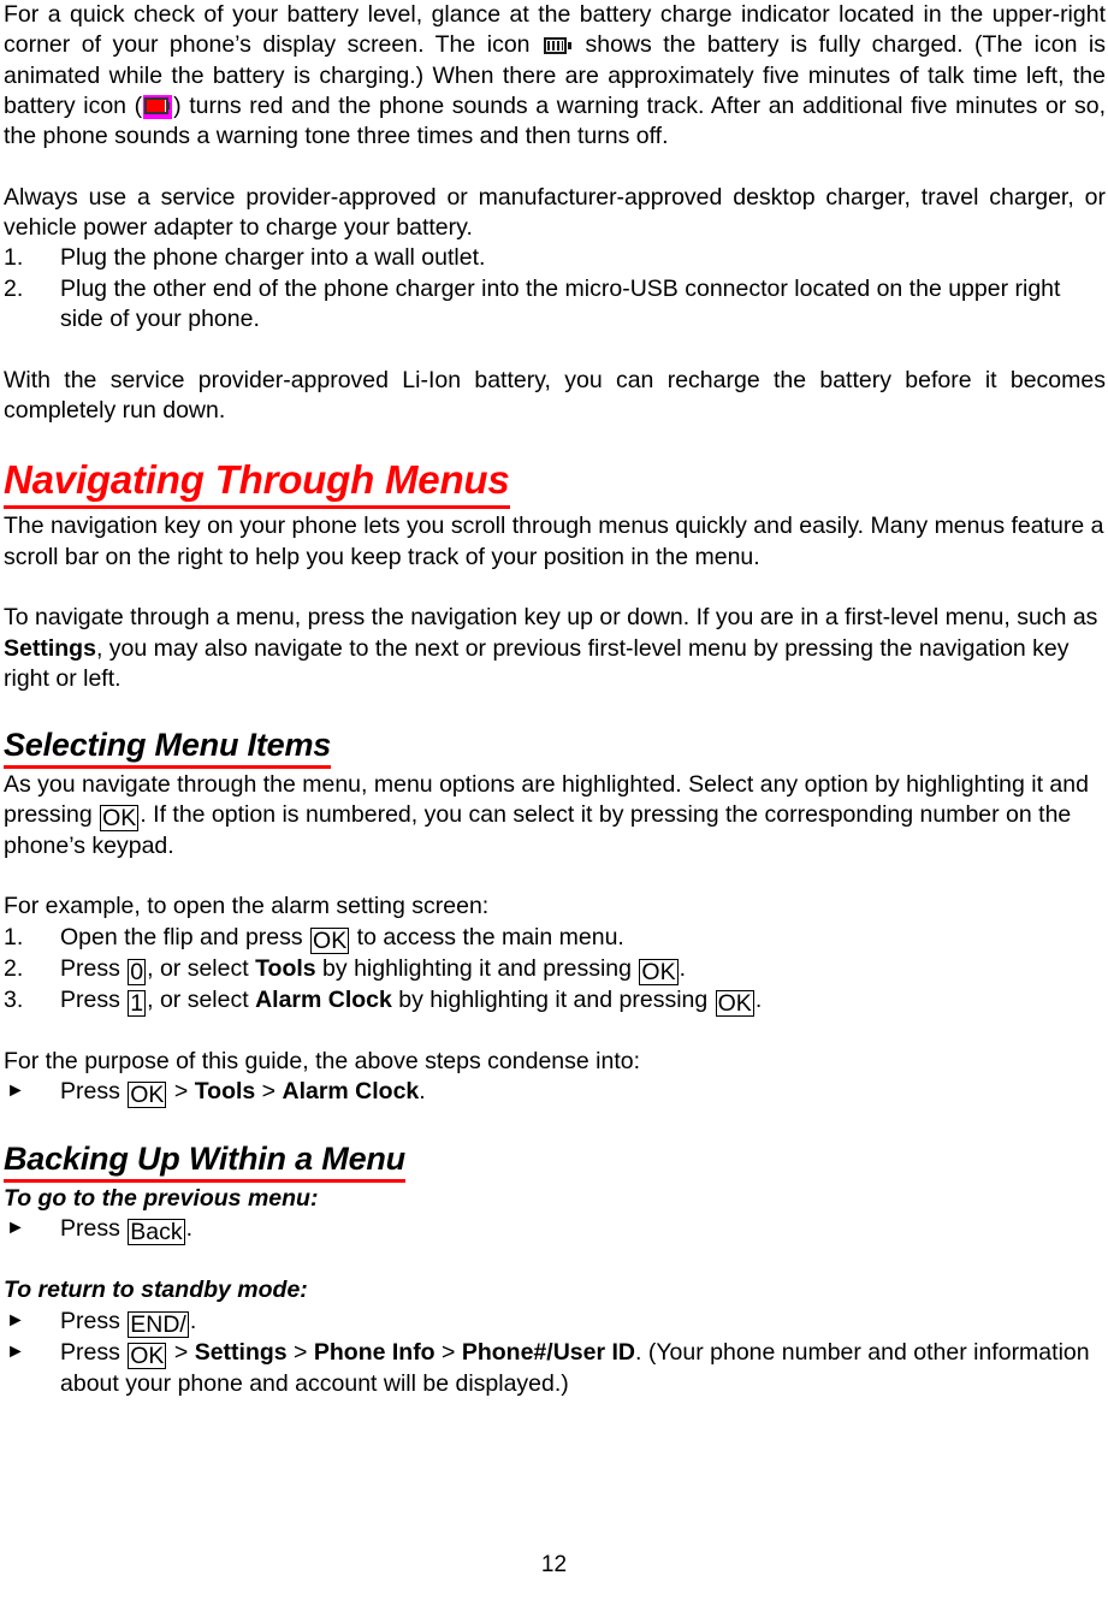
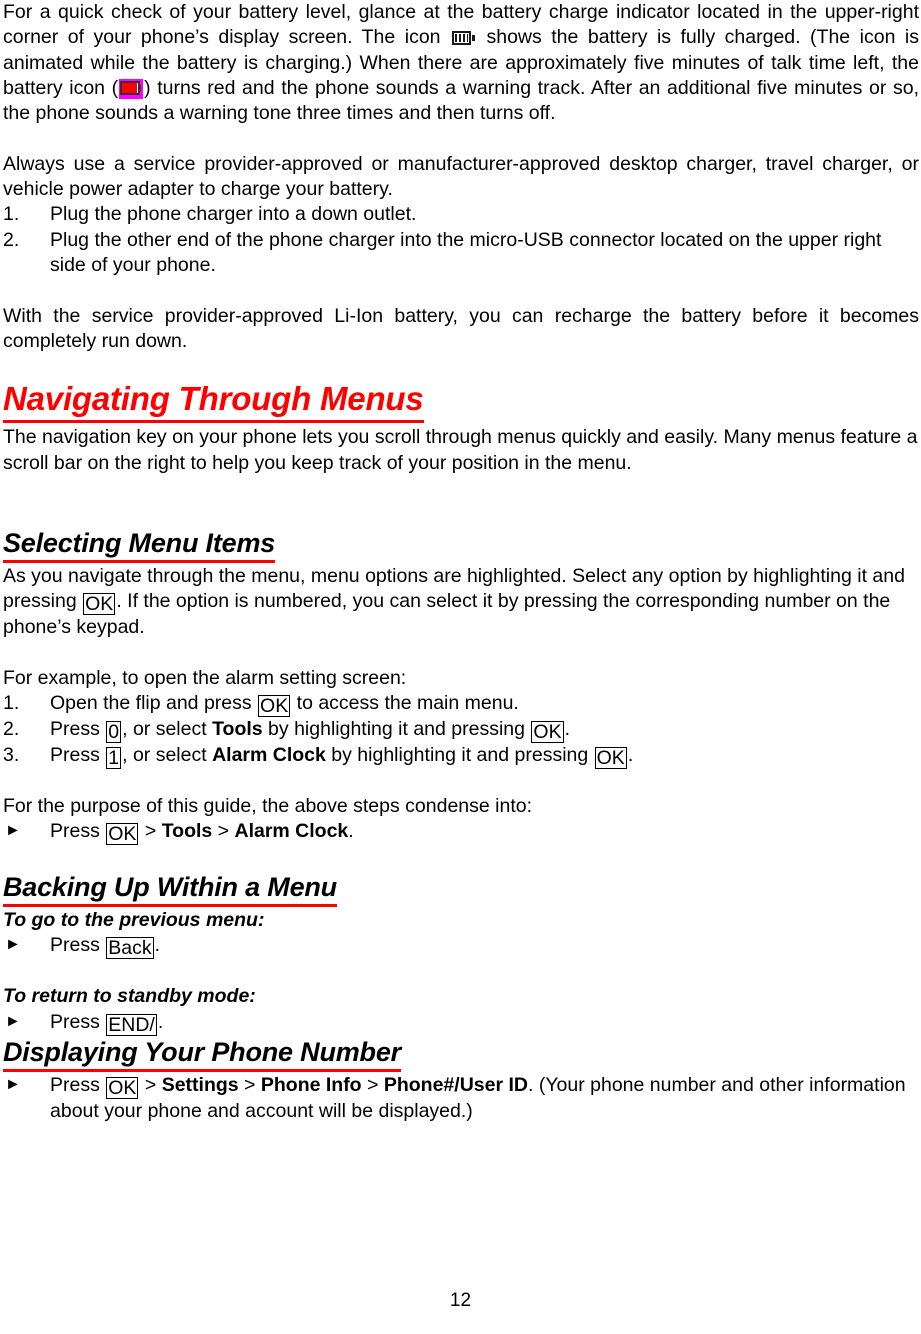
  For a quick check of your battery level, glance at the battery charge indicator located in the upper-right corner of your phone’s display screen. The icon shows the battery is fully charged. (The icon is animated while the battery is charging.) When there are approximately five minutes of talk time left, the battery icon ( ) turns red and the phone sounds a warning track. After an additional five minutes or so, the phone sounds a warning tone three times and then turns off.
  Always use a service provider-approved or manufacturer-approved desktop charger, travel charger, or vehicle power adapter to charge your battery.
  1.
- Plug the phone charger into a wall outlet.
+ Plug the phone charger into a down outlet.
  2.
  Plug the other end of the phone charger into the micro-USB connector located on the upper right side of your phone.
  With the service provider-approved Li-Ion battery, you can recharge the battery before it becomes completely run down.
  Navigating Through Menus
  The navigation key on your phone lets you scroll through menus quickly and easily. Many menus feature a scroll bar on the right to help you keep track of your position in the menu.
- To navigate through a menu, press the navigation key up or down. If you are in a first-level menu, such as Settings, you may also navigate to the next or previous first-level menu by pressing the navigation key right or left.
  Selecting Menu Items
  As you navigate through the menu, menu options are highlighted. Select any option by highlighting it and pressing OK . If the option is numbered, you can select it by pressing the corresponding number on the phone’s keypad.
  For example, to open the alarm setting screen:
  1.
  Open the flip and press OK to access the main menu.
  2.
  Press 0 , or select Tools by highlighting it and pressing OK .
  3.
  Press 1 , or select Alarm Clock by highlighting it and pressing OK .
  For the purpose of this guide, the above steps condense into:
  ►
  Press OK > Tools > Alarm Clock.
  Backing Up Within a Menu
  To go to the previous menu:
  ►
  Press Back .
  To return to standby mode:
  ►
  Press END/ .
+ Displaying Your Phone Number
  ►
  Press OK > Settings > Phone Info > Phone#/User ID. (Your phone number and other information about your phone and account will be displayed.)
  12
